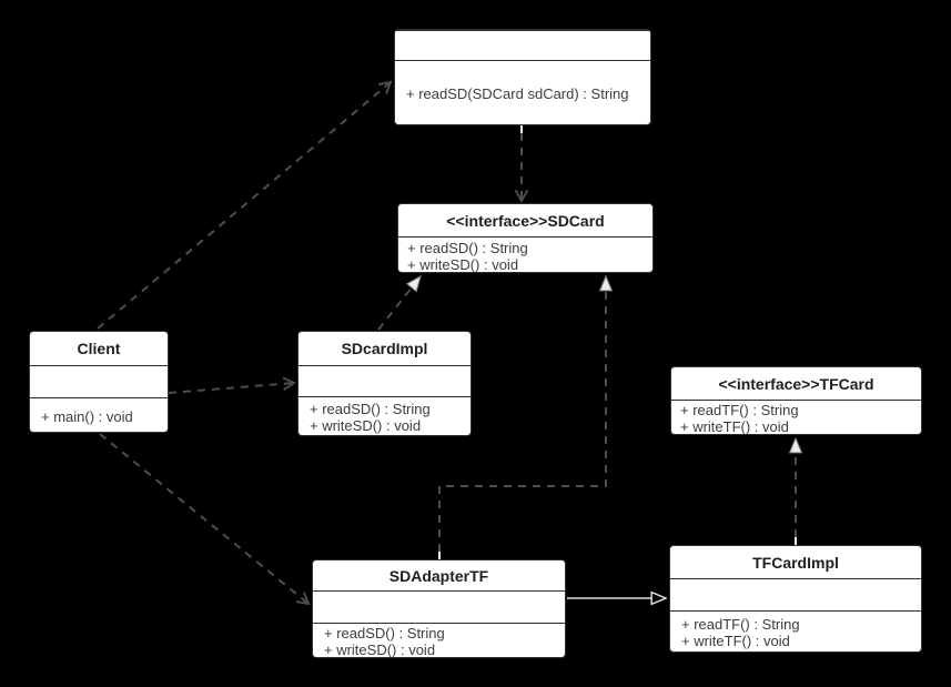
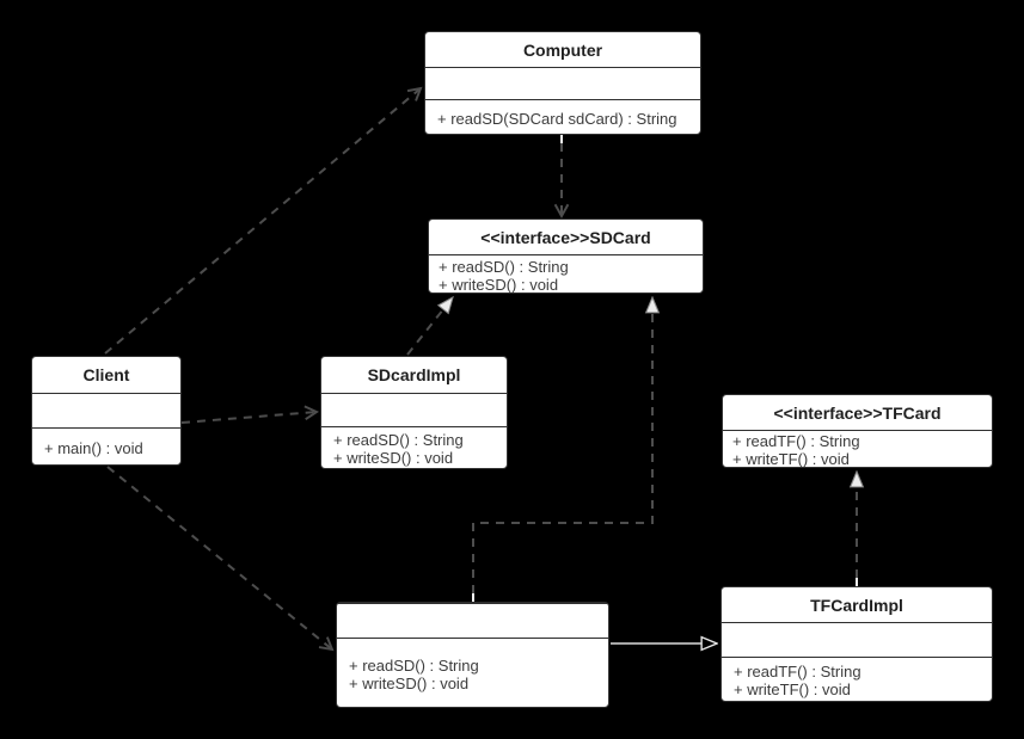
+ Computer
  + readSD(SDCard sdCard) : String
  <<interface>>SDCard
  + readSD() : String
  + writeSD() : void
  Client
  + main() : void
  SDcardImpl
  + readSD() : String
  + writeSD() : void
  <<interface>>TFCard
  + readTF() : String
  + writeTF() : void
- SDAdapterTF
  + readSD() : String
  + writeSD() : void
  TFCardImpl
  + readTF() : String
  + writeTF() : void
